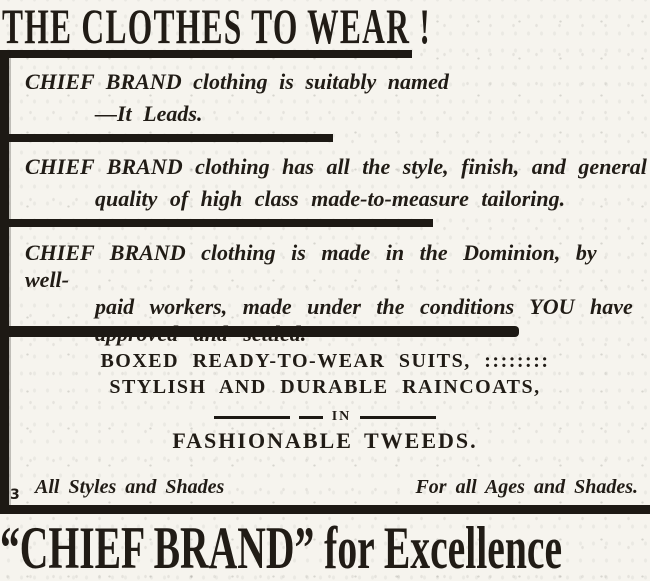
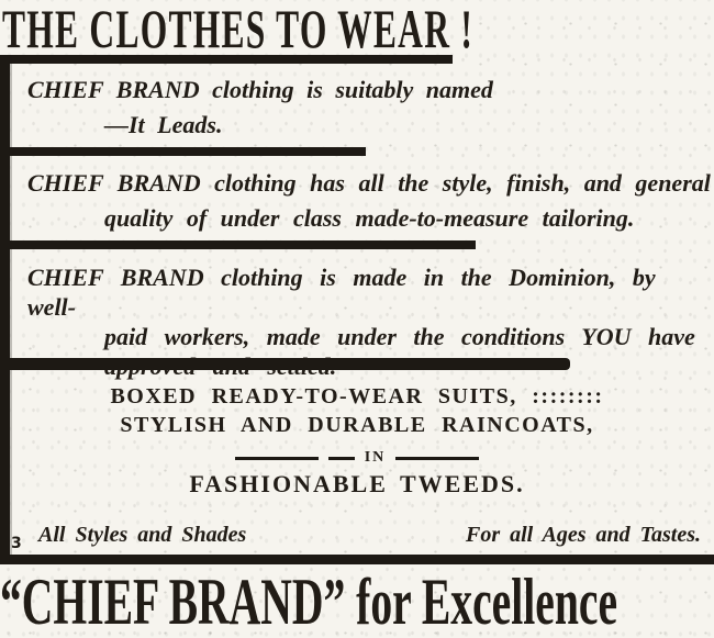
  THE CLOTHES TO WEAR !
  CHIEF BRAND clothing is suitably named
  —It Leads.
  CHIEF BRAND clothing has all the style, finish, and general
- quality of high class made-to-measure tailoring.
+ quality of under class made-to-measure tailoring.
  CHIEF BRAND clothing is made in the Dominion, by well-
  paid workers, made under the conditions YOU have
  BOXED READY-TO-WEAR SUITS, ::::::::
  STYLISH AND DURABLE RAINCOATS,
  IN
  FASHIONABLE TWEEDS.
  All Styles and Shades
- For all Ages and Shades.
+ For all Ages and Tastes.
  3
  “CHIEF BRAND” for Excellence
